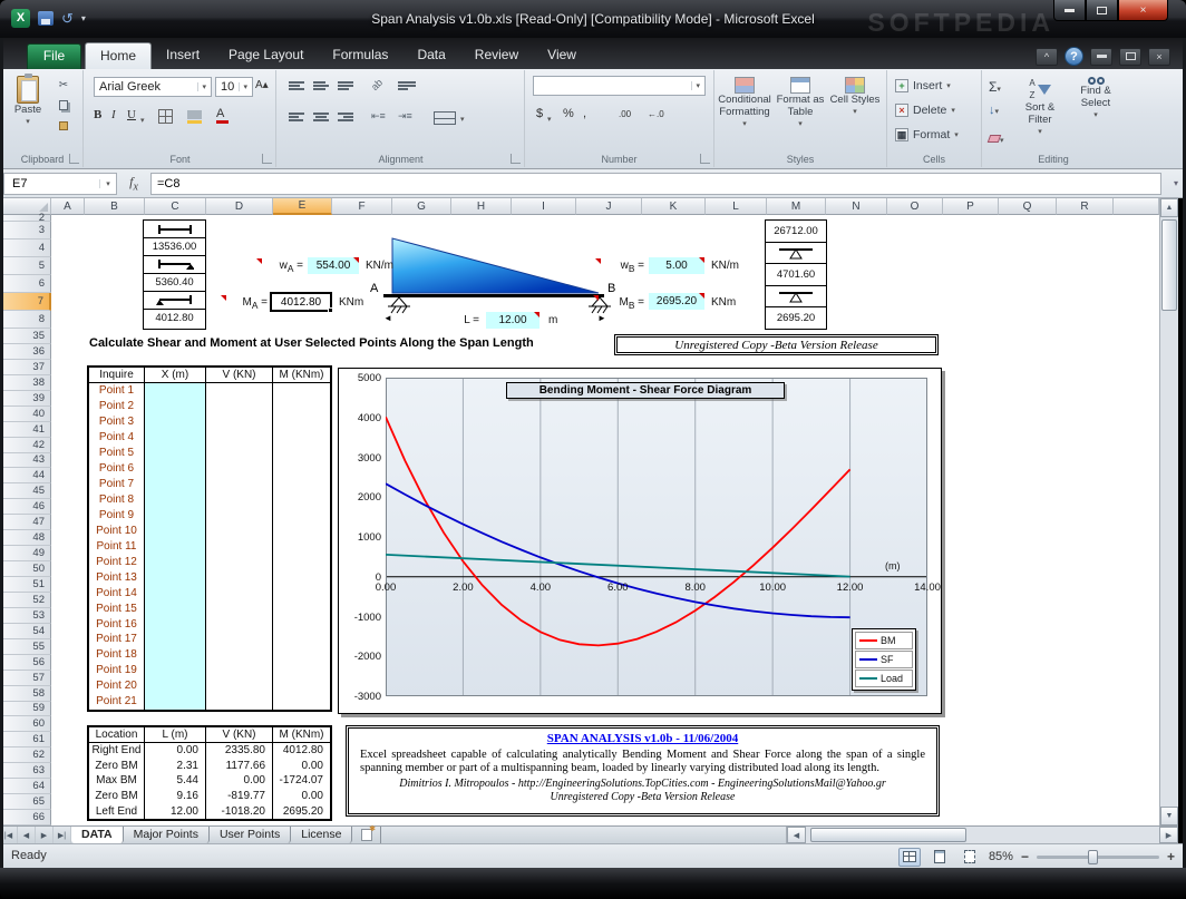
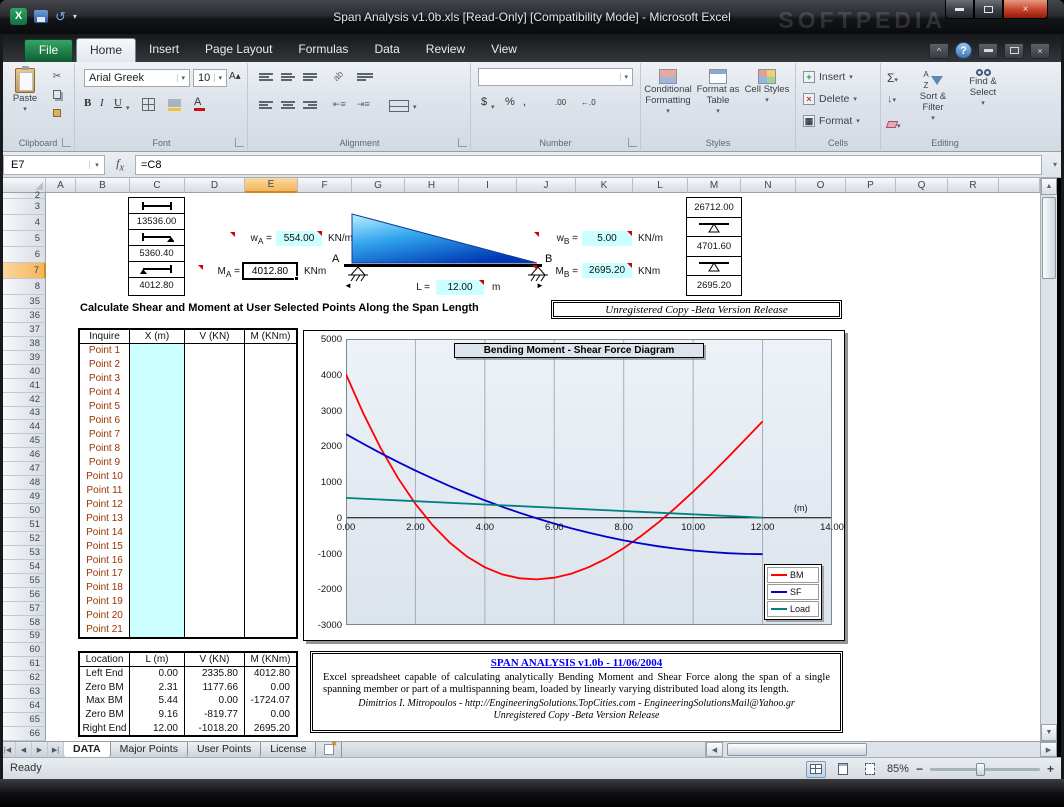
  X
  ↺
  ▾
  SOFTPEDIA
  Span Analysis v1.0b.xls [Read-Only] [Compatibility Mode] - Microsoft Excel
  ×
  File
  Home
  Insert
  Page Layout
  Formulas
  Data
  Review
  View
  ^
  ?
  ×
  Paste
  ✂
  Clipboard
  Arial Greek
  10
  A▴
  B
  I
  U
  A
  Font
  ⇤≡
  ⇥≡
  Alignment
  $
  %
  ,
  .00
  ←.0
  Number
  Conditional Formatting
  Format as Table
  Cell Styles
  Styles
  +
  Insert
  ×
  Delete
  ▦
  Format
  Cells
  A
  Z
  Sort & Filter
  Find & Select
  Editing
  E7
  fx
  =C8
  ▾
  A
  B
  C
  D
  E
  F
  G
  H
  I
  J
  K
  L
  M
  N
  O
  P
  Q
  R
  2
  3
  4
  5
  6
  7
  8
  35
  36
  37
  38
  39
  40
  41
  42
  43
  44
  45
  46
  47
  48
  49
  50
  51
  52
  53
  54
  55
  56
  57
  58
  59
  60
  61
  62
  63
  64
  65
  66
  13536.00
  5360.40
  4012.80
  26712.00
  4701.60
  2695.20
  A
  B
  ◄
  ►
  L =
  12.00
  m
  wA =
  554.00
  KN/m
  MA =
  4012.80
  KNm
  wB =
  5.00
  KN/m
  MB =
  2695.20
  KNm
  Calculate Shear and Moment at User Selected Points Along the Span Length
  Unregistered Copy -Beta Version Release
  Inquire
  X (m)
  V (KN)
  M (KNm)
  Point 1
  Point 2
  Point 3
  Point 4
  Point 5
  Point 6
  Point 7
  Point 8
  Point 9
  Point 10
  Point 11
  Point 12
  Point 13
  Point 14
  Point 15
  Point 16
  Point 17
  Point 18
  Point 19
  Point 20
  Point 21
  Bending Moment - Shear Force Diagram
  (m)
  BM
  SF
  Load
  5000
  4000
  3000
  2000
  1000
  0
  -1000
  -2000
  -3000
  0.00
  2.00
  4.00
  6.00
  8.00
  10.00
  12.00
  14.00
  Location
  L (m)
  V (KN)
  M (KNm)
- Right End
+ Left End
  0.00
  2335.80
  4012.80
  Zero BM
  2.31
  1177.66
  0.00
  Max BM
  5.44
  0.00
  -1724.07
  Zero BM
  9.16
  -819.77
  0.00
- Left End
+ Right End
  12.00
  -1018.20
  2695.20
  SPAN ANALYSIS v1.0b - 11/06/2004
  Excel spreadsheet capable of calculating analytically Bending Moment and Shear Force along the span of a single spanning member or part of a multispanning beam, loaded by linearly varying distributed load along its length.
  Dimitrios I. Mitropoulos - http://EngineeringSolutions.TopCities.com - EngineeringSolutionsMail@Yahoo.gr
  Unregistered Copy -Beta Version Release
  DATA
  Major Points
  User Points
  License
  Ready
  85%
  −
  +
